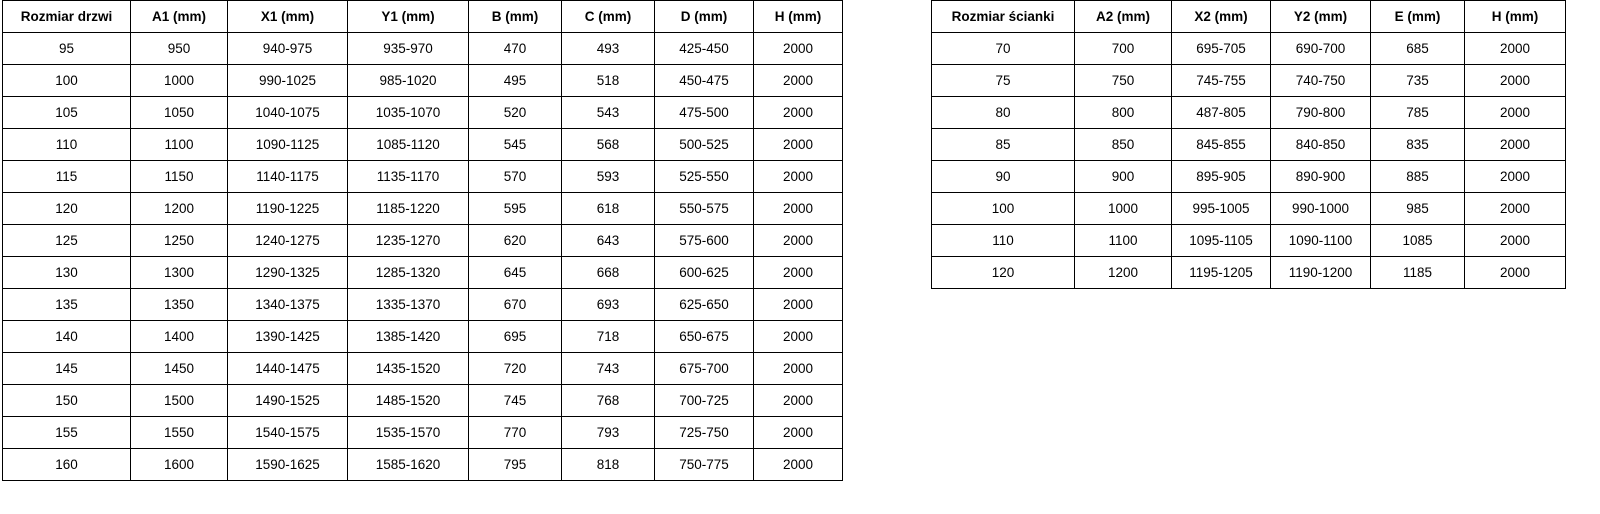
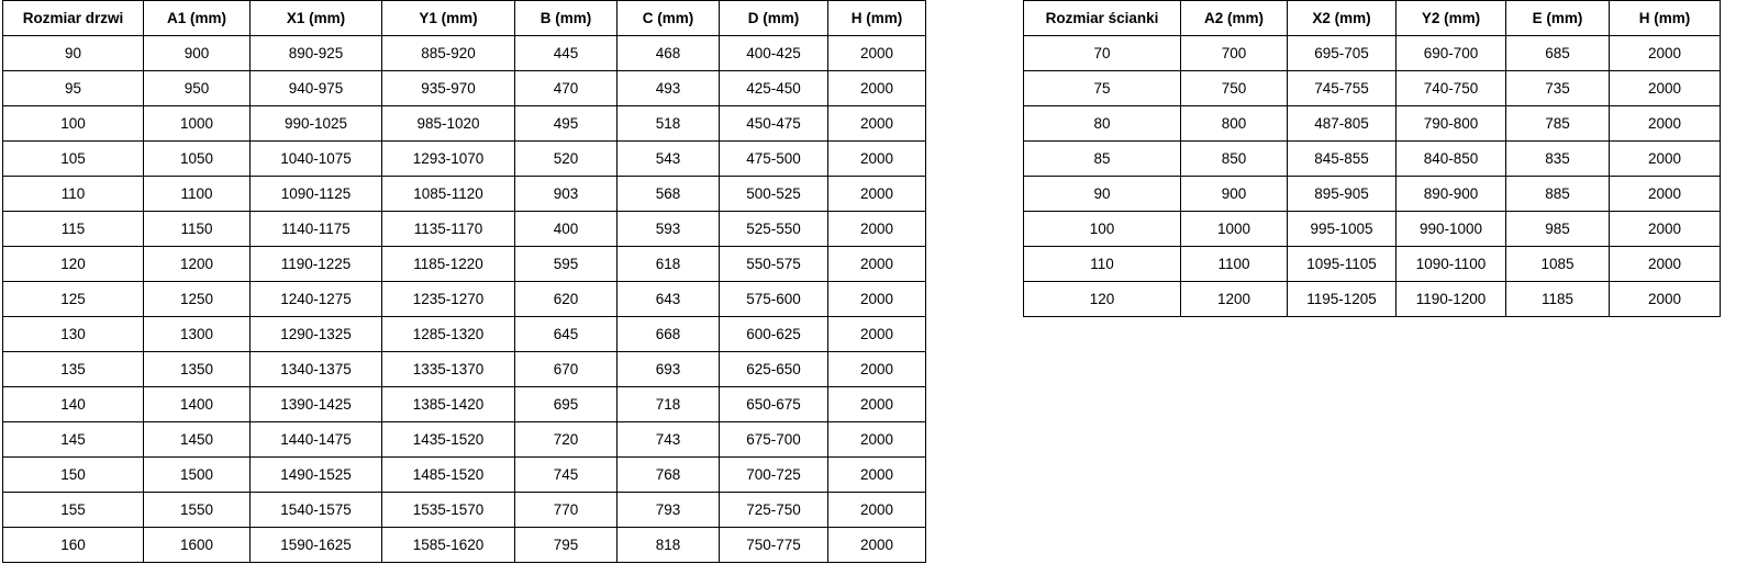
  Rozmiar drzwi	A1 (mm)	X1 (mm)	Y1 (mm)	B (mm)	C (mm)	D (mm)	H (mm)
+ 90	900	890-925	885-920	445	468	400-425	2000
  95	950	940-975	935-970	470	493	425-450	2000
  100	1000	990-1025	985-1020	495	518	450-475	2000
- 105	1050	1040-1075	1035-1070	520	543	475-500	2000
+ 105	1050	1040-1075	1293-1070	520	543	475-500	2000
- 110	1100	1090-1125	1085-1120	545	568	500-525	2000
+ 110	1100	1090-1125	1085-1120	903	568	500-525	2000
- 115	1150	1140-1175	1135-1170	570	593	525-550	2000
+ 115	1150	1140-1175	1135-1170	400	593	525-550	2000
  120	1200	1190-1225	1185-1220	595	618	550-575	2000
  125	1250	1240-1275	1235-1270	620	643	575-600	2000
  130	1300	1290-1325	1285-1320	645	668	600-625	2000
  135	1350	1340-1375	1335-1370	670	693	625-650	2000
  140	1400	1390-1425	1385-1420	695	718	650-675	2000
  145	1450	1440-1475	1435-1520	720	743	675-700	2000
  150	1500	1490-1525	1485-1520	745	768	700-725	2000
  155	1550	1540-1575	1535-1570	770	793	725-750	2000
  160	1600	1590-1625	1585-1620	795	818	750-775	2000
  Rozmiar ścianki	A2 (mm)	X2 (mm)	Y2 (mm)	E (mm)	H (mm)
  70	700	695-705	690-700	685	2000
  75	750	745-755	740-750	735	2000
  80	800	487-805	790-800	785	2000
  85	850	845-855	840-850	835	2000
  90	900	895-905	890-900	885	2000
  100	1000	995-1005	990-1000	985	2000
  110	1100	1095-1105	1090-1100	1085	2000
  120	1200	1195-1205	1190-1200	1185	2000
